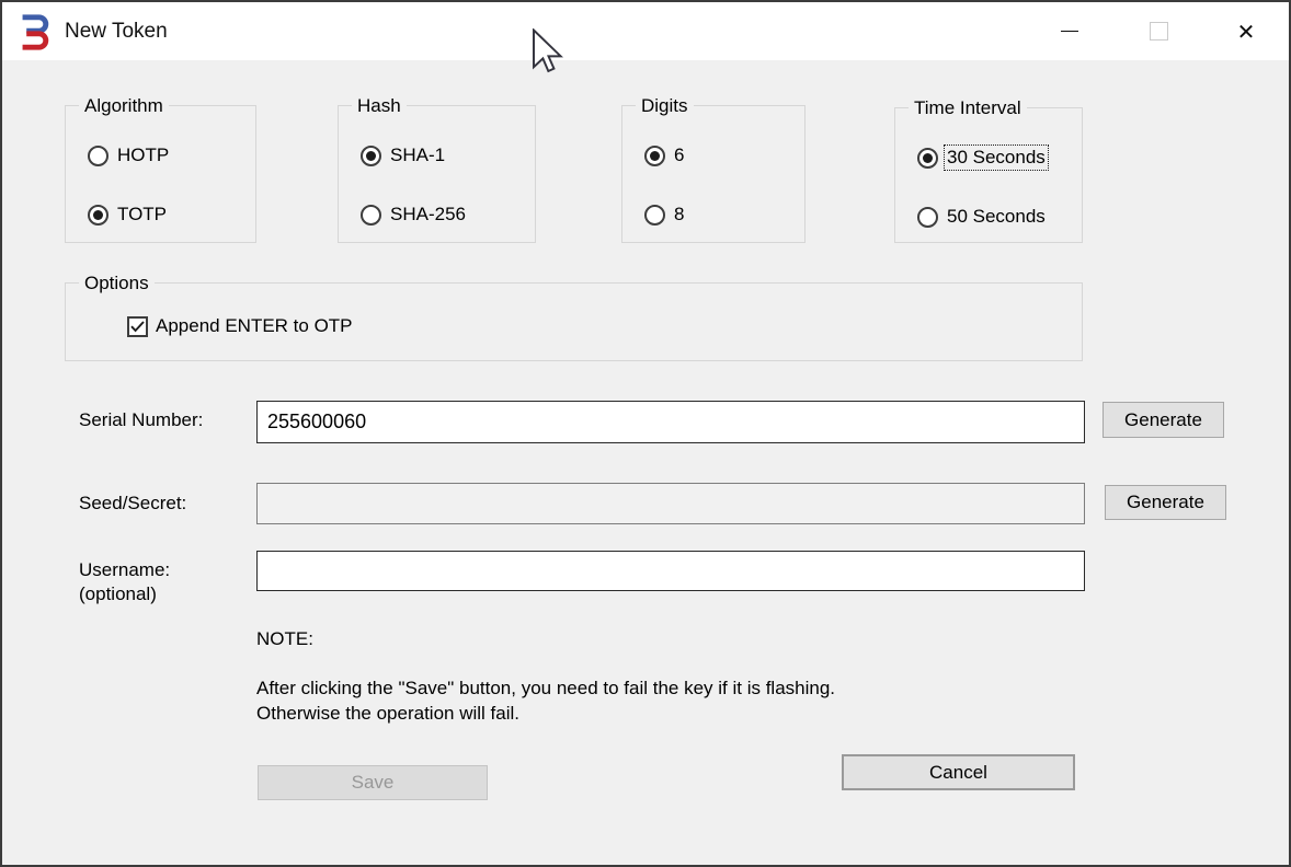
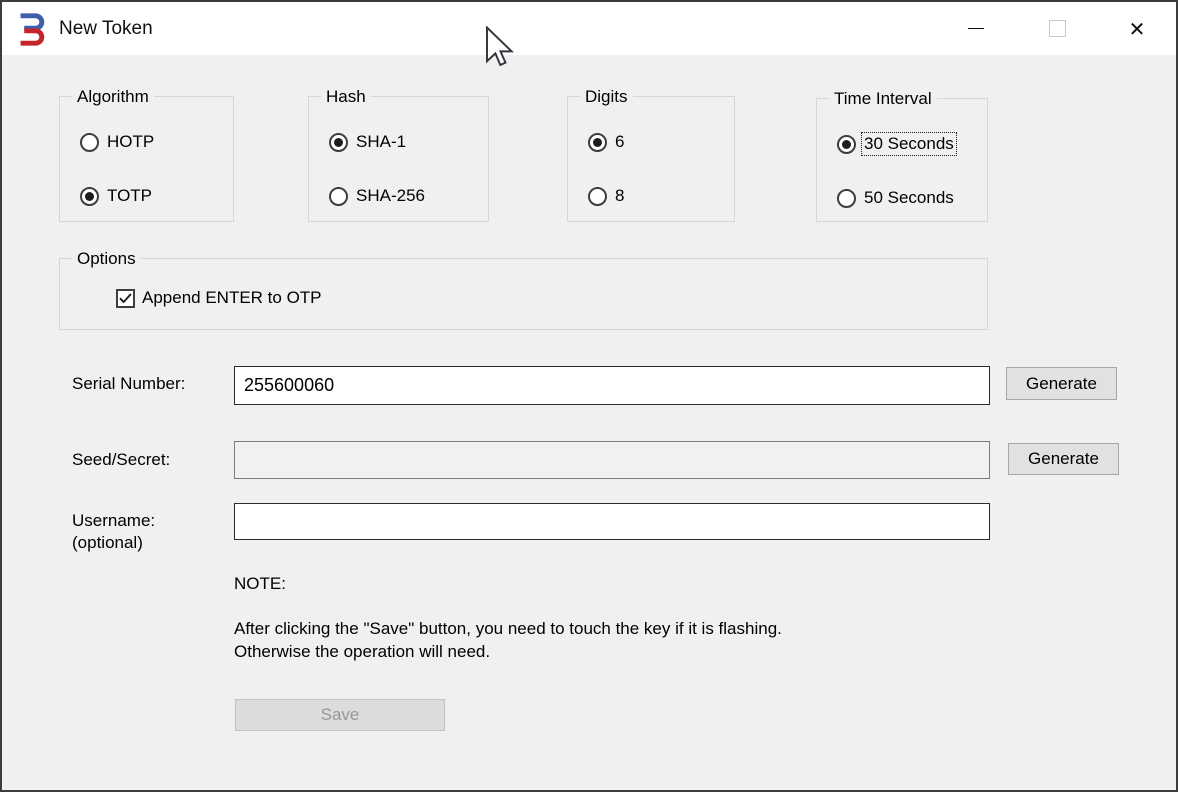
  New Token
  ✕
  Algorithm
  HOTP
  TOTP
  Hash
  SHA-1
  SHA-256
  Digits
  6
  8
  Time Interval
  30 Seconds
  50 Seconds
  Options
  Append ENTER to OTP
  Serial Number:
  255600060
  Generate
  Seed/Secret:
  Generate
  Username:
  (optional)
  NOTE:
- After clicking the "Save" button, you need to fail the key if it is flashing.
+ After clicking the "Save" button, you need to touch the key if it is flashing.
- Otherwise the operation will fail.
+ Otherwise the operation will need.
  Save
- Cancel
